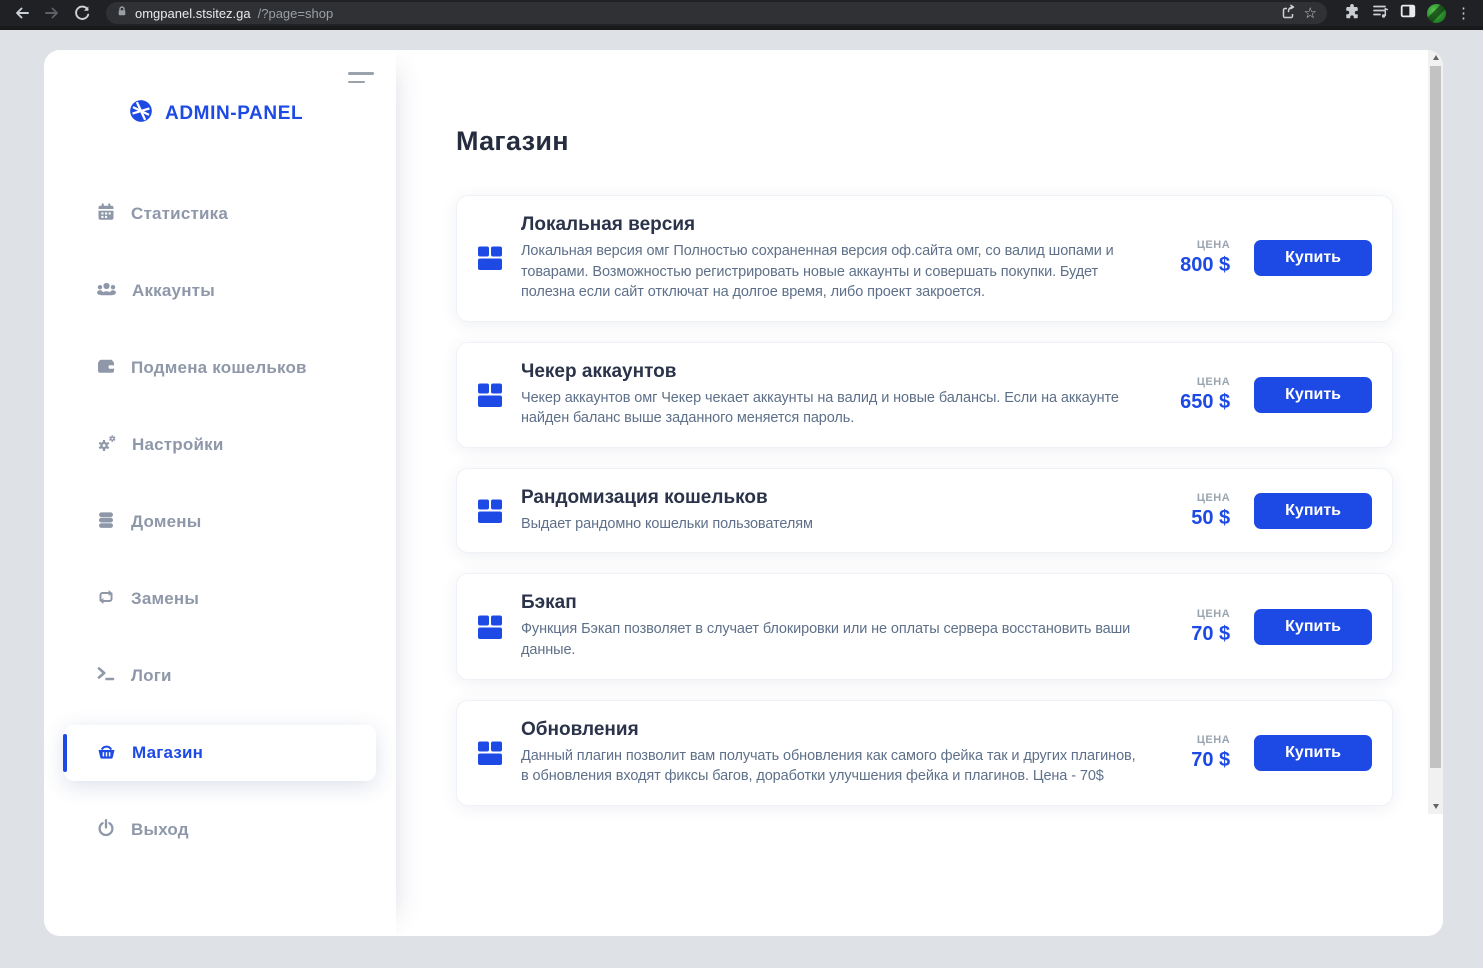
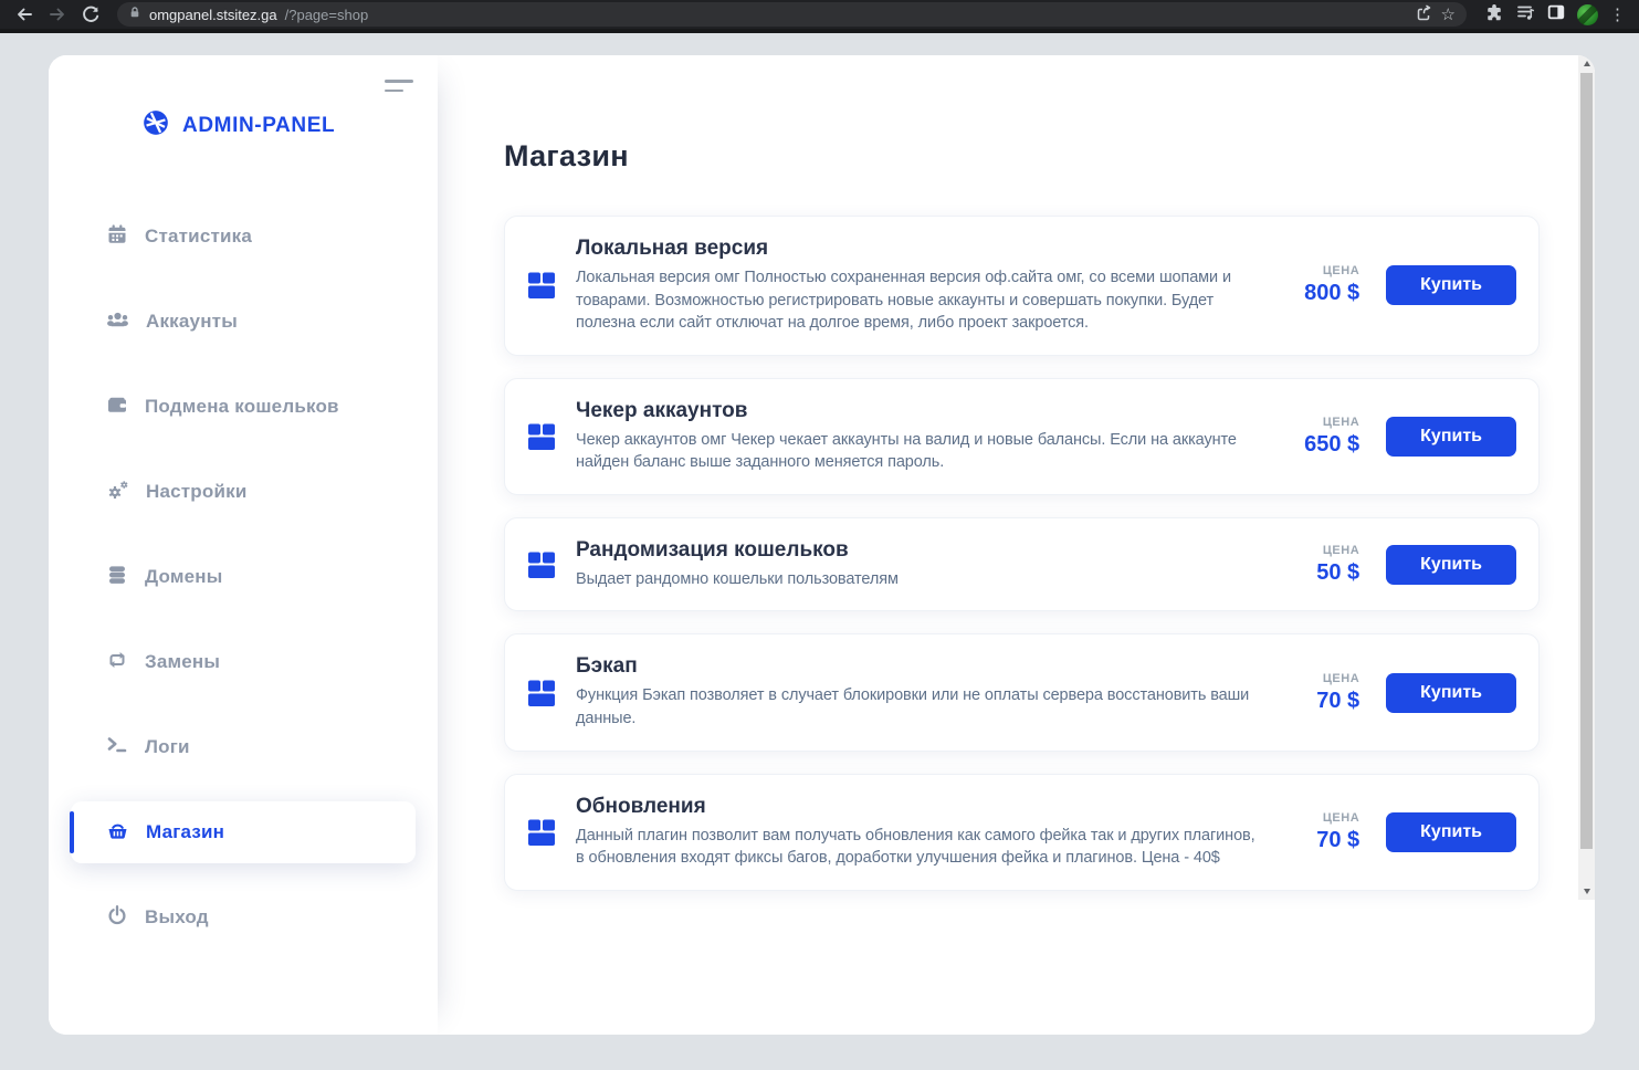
  omgpanel.stsitez.ga
  /?page=shop
  ☆
  ⋮
  ADMIN-PANEL
  Статистика
  Аккаунты
  Подмена кошельков
  Настройки
  Домены
  Замены
  Логи
  Магазин
  Выход
  Магазин
  Локальная версия
- Локальная версия омг Полностью сохраненная версия оф.сайта омг, со валид шопами и товарами. Возможностью регистрировать новые аккаунты и совершать покупки. Будет полезна если сайт отключат на долгое время, либо проект закроется.
+ Локальная версия омг Полностью сохраненная версия оф.сайта омг, со всеми шопами и товарами. Возможностью регистрировать новые аккаунты и совершать покупки. Будет полезна если сайт отключат на долгое время, либо проект закроется.
  ЦЕНА
  800 $
  Купить
  Чекер аккаунтов
  Чекер аккаунтов омг Чекер чекает аккаунты на валид и новые балансы. Если на аккаунте найден баланс выше заданного меняется пароль.
  ЦЕНА
  650 $
  Купить
  Рандомизация кошельков
  Выдает рандомно кошельки пользователям
  ЦЕНА
  50 $
  Купить
  Бэкап
  Функция Бэкап позволяет в случает блокировки или не оплаты сервера восстановить ваши данные.
  ЦЕНА
  70 $
  Купить
  Обновления
- Данный плагин позволит вам получать обновления как самого фейка так и других плагинов, в обновления входят фиксы багов, доработки улучшения фейка и плагинов. Цена - 70$
+ Данный плагин позволит вам получать обновления как самого фейка так и других плагинов, в обновления входят фиксы багов, доработки улучшения фейка и плагинов. Цена - 40$
  ЦЕНА
  70 $
  Купить
